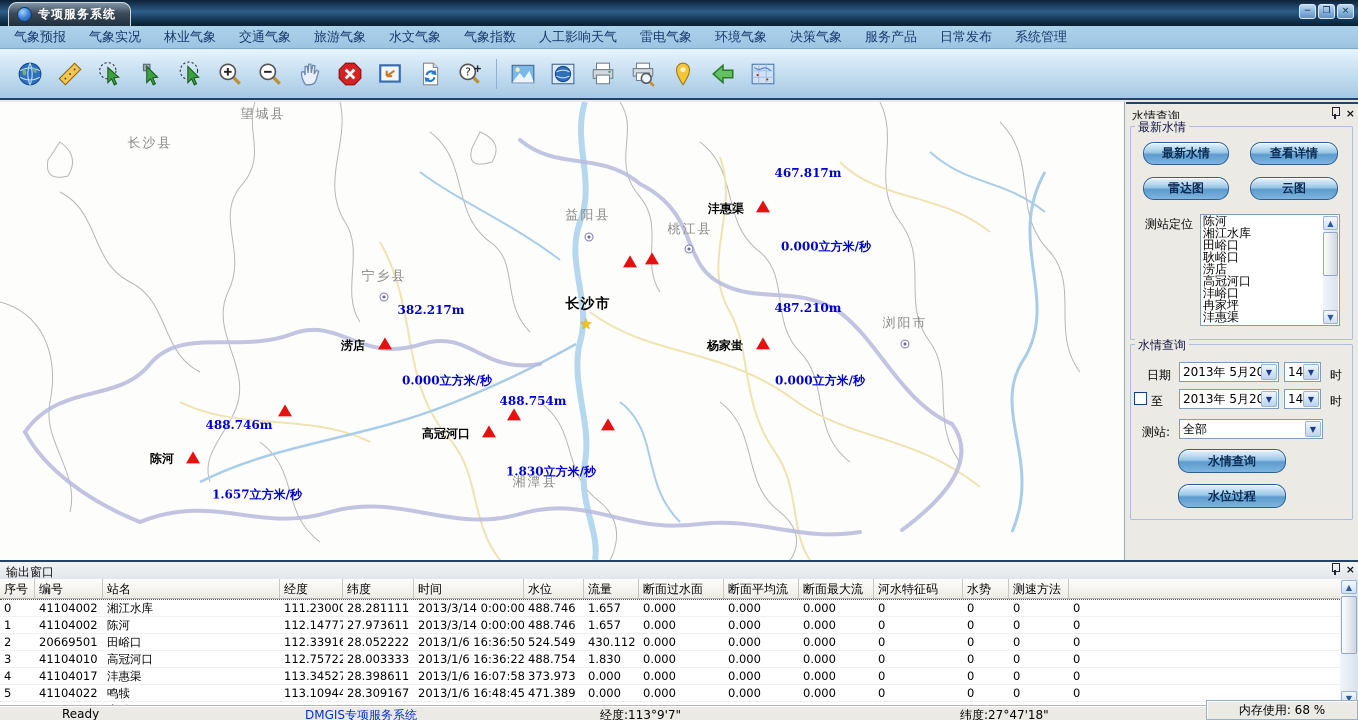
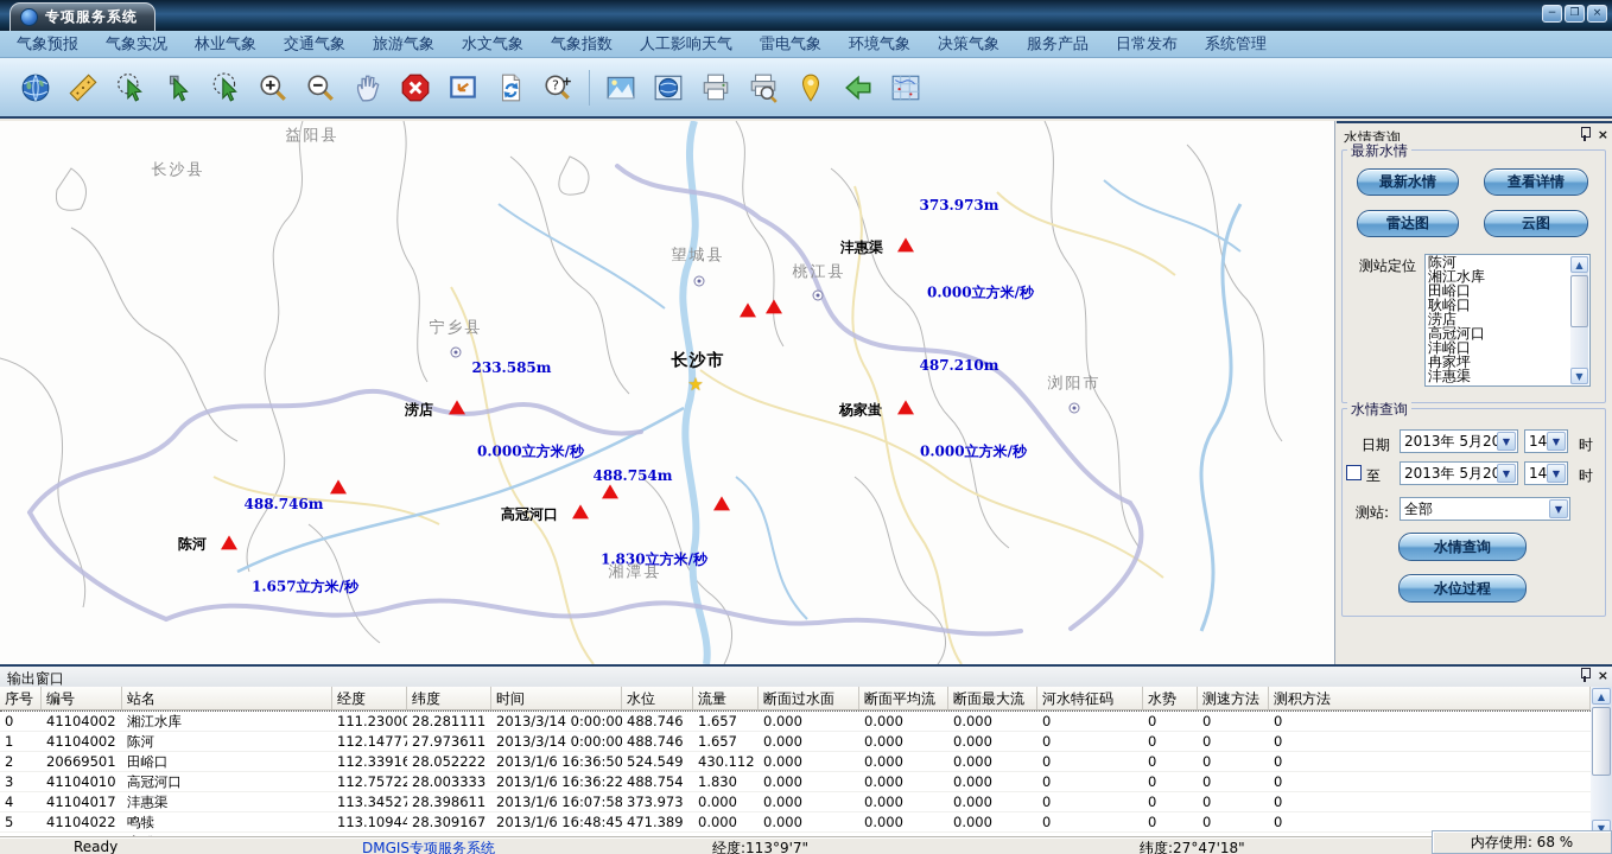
  专项服务系统
  −
  ❐
  ×
  气象预报
  气象实况
  林业气象
  交通气象
  旅游气象
  水文气象
  气象指数
  人工影响天气
  雷电气象
  环境气象
  决策气象
  服务产品
  日常发布
  系统管理
  ?
  长沙县
- 望城县
+ 益阳县
  宁乡县
- 益阳县
+ 望城县
  桃江县
  湘潭县
  浏阳市
  长沙市
  涝店
  陈河
  高冠河口
  沣惠渠
  杨家蚩
- 382.217m
+ 233.585m
  0.000立方米/秒
  488.746m
  1.657立方米/秒
  488.754m
  1.830立方米/秒
- 467.817m
+ 373.973m
  0.000立方米/秒
  487.210m
  0.000立方米/秒
  ★
  水情查询
  ×
  最新水情
  最新水情
  查看详情
  雷达图
  云图
  测站定位
  陈河
  湘江水库
  田峪口
  耿峪口
  涝店
  高冠河口
  沣峪口
  冉家坪
  沣惠渠
  ▲
  ▼
  水情查询
  日期
  2013年 5月2
  ▼
  14
  ▼
  时
  至
  2013年 5月2
  ▼
  14
  ▼
  时
  测站:
  全部
  ▼
  水情查询
  水位过程
  输出窗口
  ×
  序号
  编号
  站名
  经度
  纬度
  时间
  水位
  流量
  断面过水面
  断面平均流
  断面最大流
  河水特征码
  水势
  测速方法
+ 测积方法
  0
  41104002
  湘江水库
  111.23000
  28.281111
  2013/3/14 0:00:00
  488.746
  1.657
  0.000
  0.000
  0.000
  0
  0
  0
  0
  1
  41104002
  陈河
  112.14777
  27.973611
  2013/3/14 0:00:00
  488.746
  1.657
  0.000
  0.000
  0.000
  0
  0
  0
  0
  2
  20669501
  田峪口
  112.33916
  28.052222
  2013/1/6 16:36:50
  524.549
  430.112
  0.000
  0.000
  0.000
  0
  0
  0
  0
  3
  41104010
  高冠河口
  112.75722
  28.003333
  2013/1/6 16:36:22
  488.754
  1.830
  0.000
  0.000
  0.000
  0
  0
  0
  0
  4
  41104017
  沣惠渠
  113.34527
  28.398611
  2013/1/6 16:07:58
  373.973
  0.000
  0.000
  0.000
  0.000
  0
  0
  0
  0
  5
  41104022
  鸣犊
  113.10944
  28.309167
  2013/1/6 16:48:45
  471.389
  0.000
  0.000
  0.000
  0.000
  0
  0
  0
  0
  ▲
  ▼
  Ready
  DMGIS专项服务系统
  经度:113°9'7"
  纬度:27°47'18"
  内存使用: 68 %
